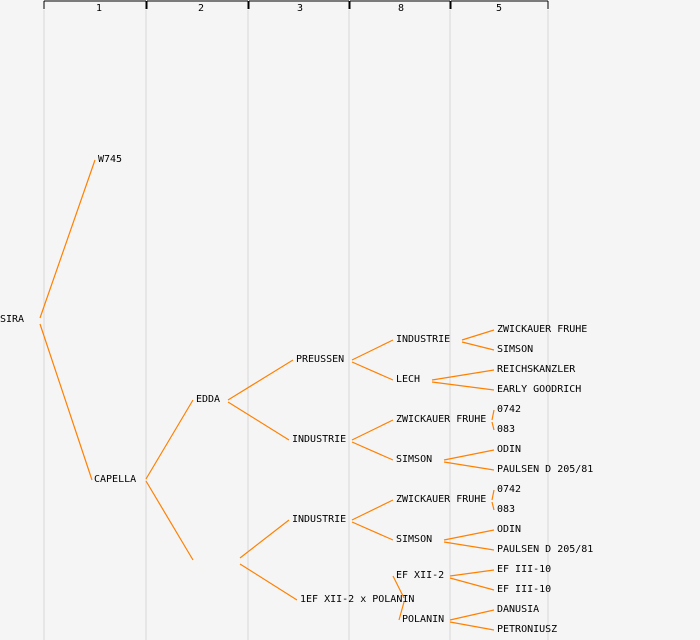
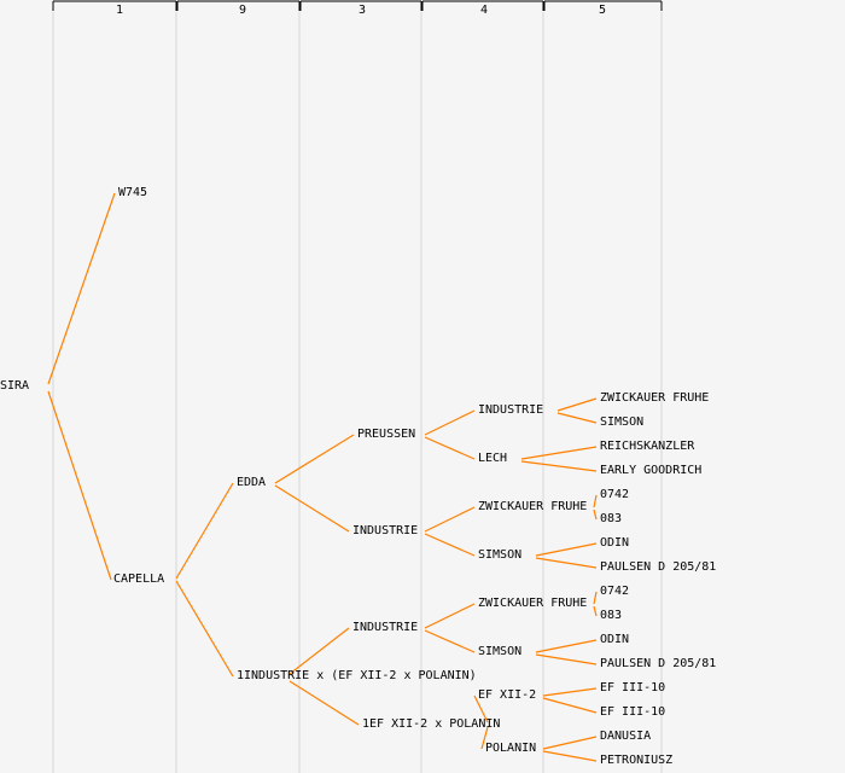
  1
- 2
+ 9
  3
- 8
+ 4
  5
  SIRA
  W745
  CAPELLA
  EDDA
+ 1INDUSTRIE x (EF XII-2 x POLANIN)
  PREUSSEN
  INDUSTRIE
  INDUSTRIE
  1EF XII-2 x POLANIN
  INDUSTRIE
  LECH
  ZWICKAUER FRUHE
  SIMSON
  ZWICKAUER FRUHE
  SIMSON
  EF XII-2
  POLANIN
  ZWICKAUER FRUHE
  SIMSON
  REICHSKANZLER
  EARLY GOODRICH
  0742
  083
  ODIN
  PAULSEN D 205/81
  0742
  083
  ODIN
  PAULSEN D 205/81
  EF III-10
  EF III-10
  DANUSIA
  PETRONIUSZ
